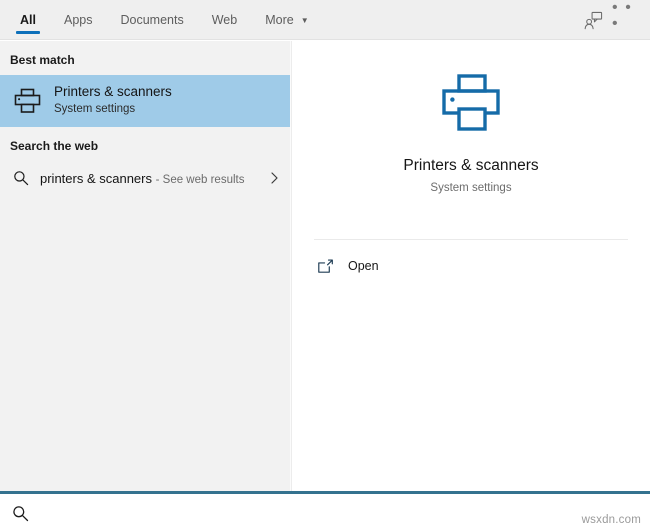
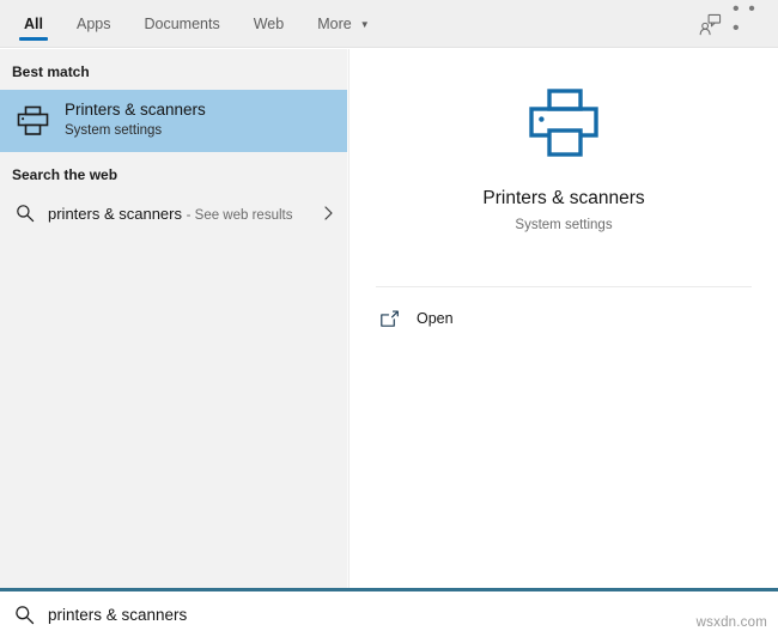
  All
  Apps
  Documents
  Web
  More
  ▼
  • • •
  Best match
  Printers & scanners
  System settings
  Search the web
  printers & scanners - See web results
  Printers & scanners
  System settings
  Open
+ printers & scanners
  wsxdn.com
